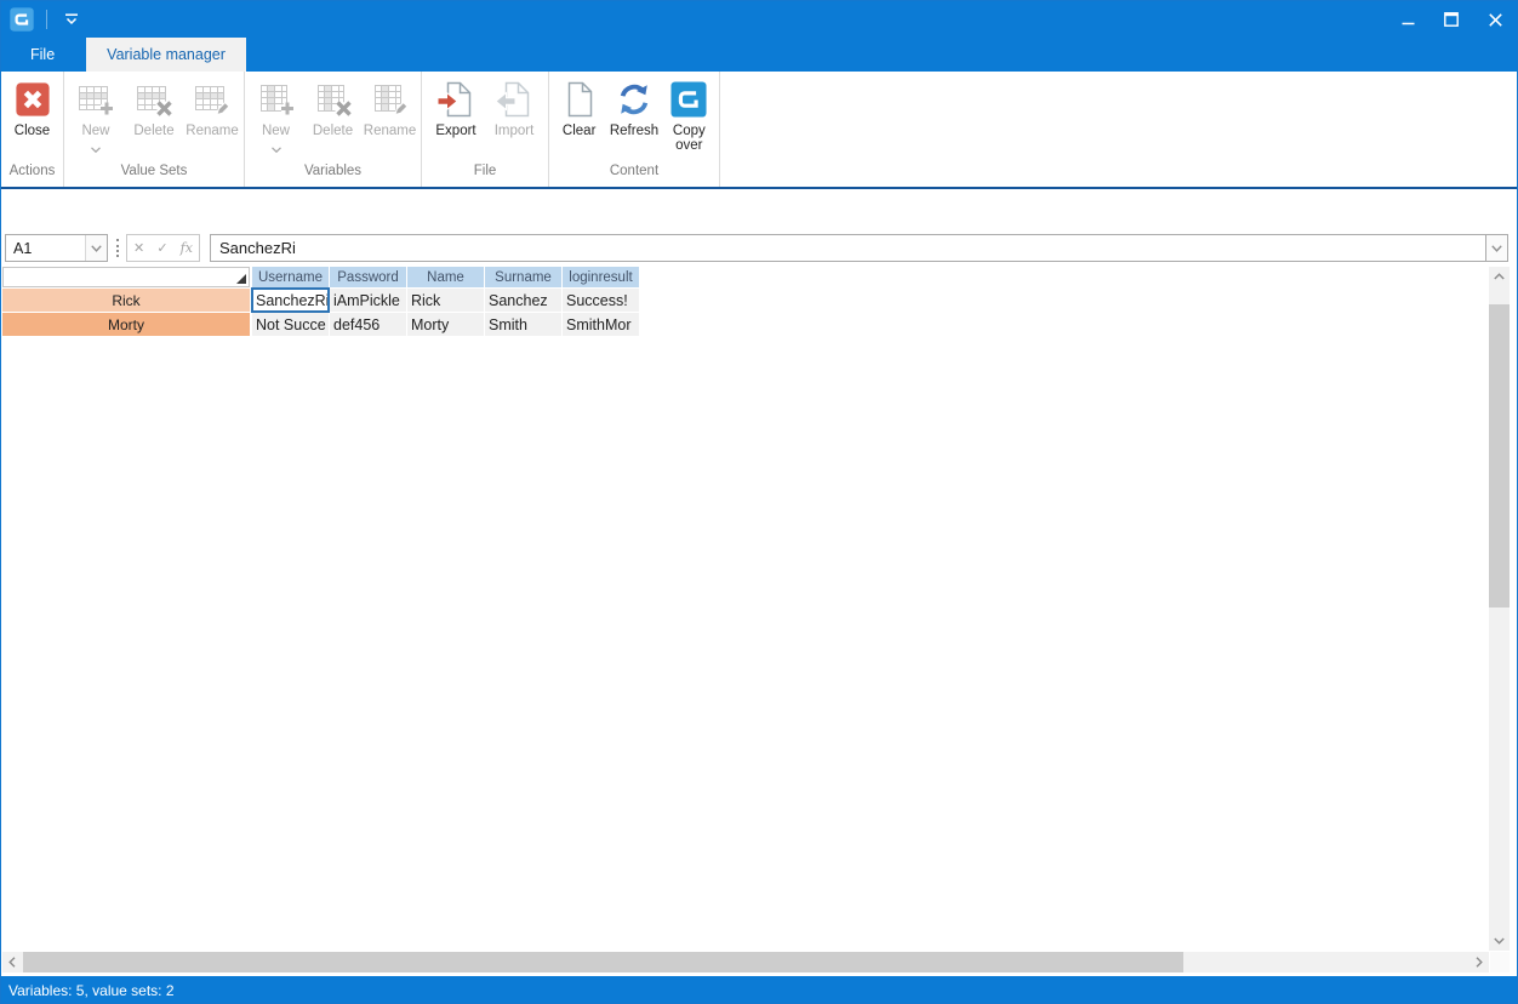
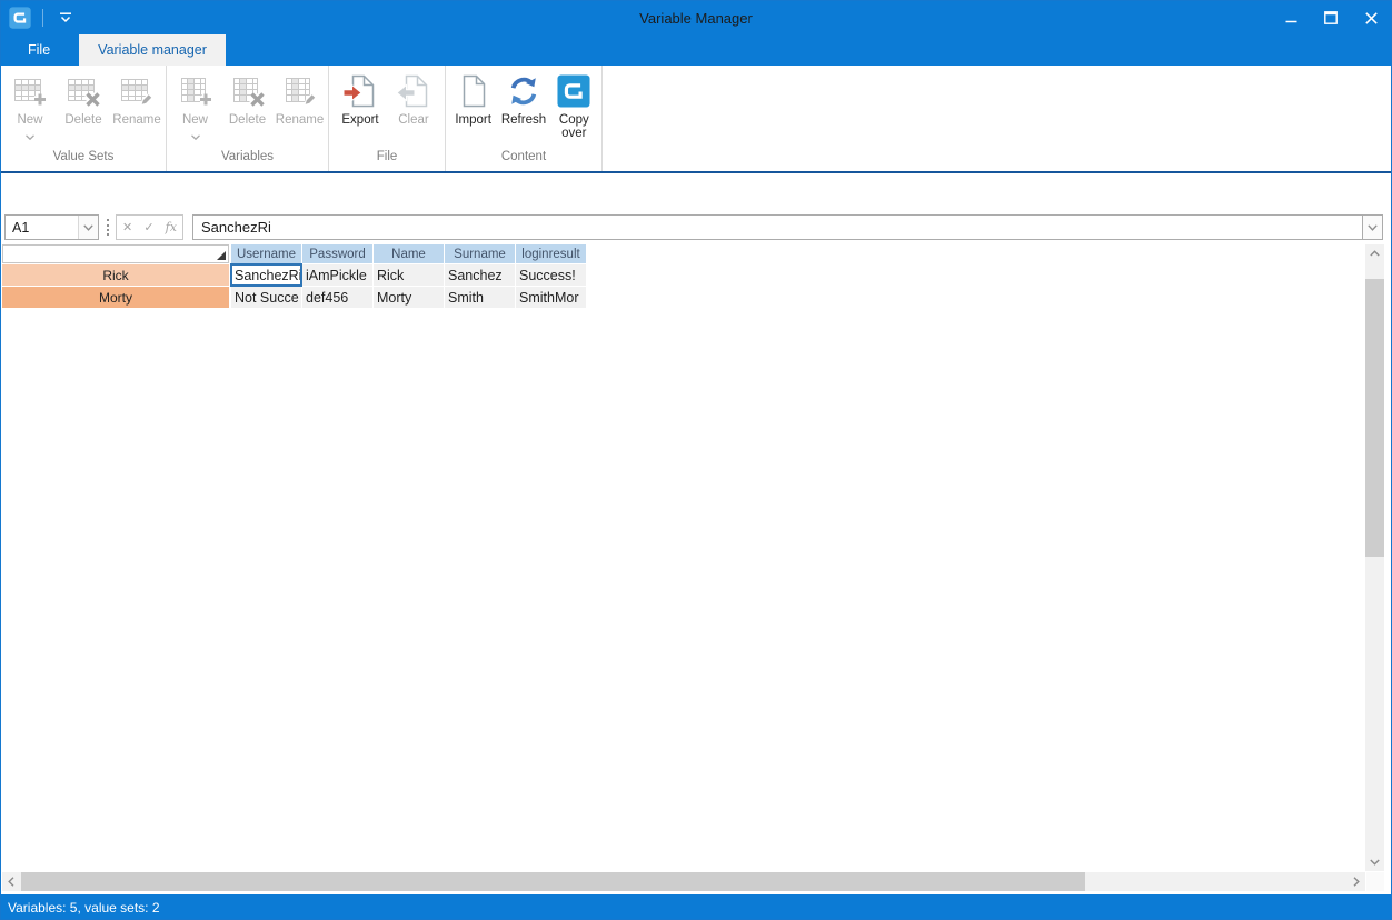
+ Variable Manager
  File
  Variable manager
- Close
- Actions
  New
  Delete
  Rename
  Value Sets
  New
  Delete
  Rename
  Variables
  Export
- Import
+ Clear
  File
- Clear
+ Import
  Refresh
  Copy over
  Content
  A1
  ✕
  ✓
  fx
  SanchezRi
  Username
  Password
  Name
  Surname
  loginresult
  Rick
  SanchezRi
  iAmPickle
  Rick
  Sanchez
  Success!
  Morty
  Not Succe
  def456
  Morty
  Smith
  SmithMor
  Variables: 5, value sets: 2
